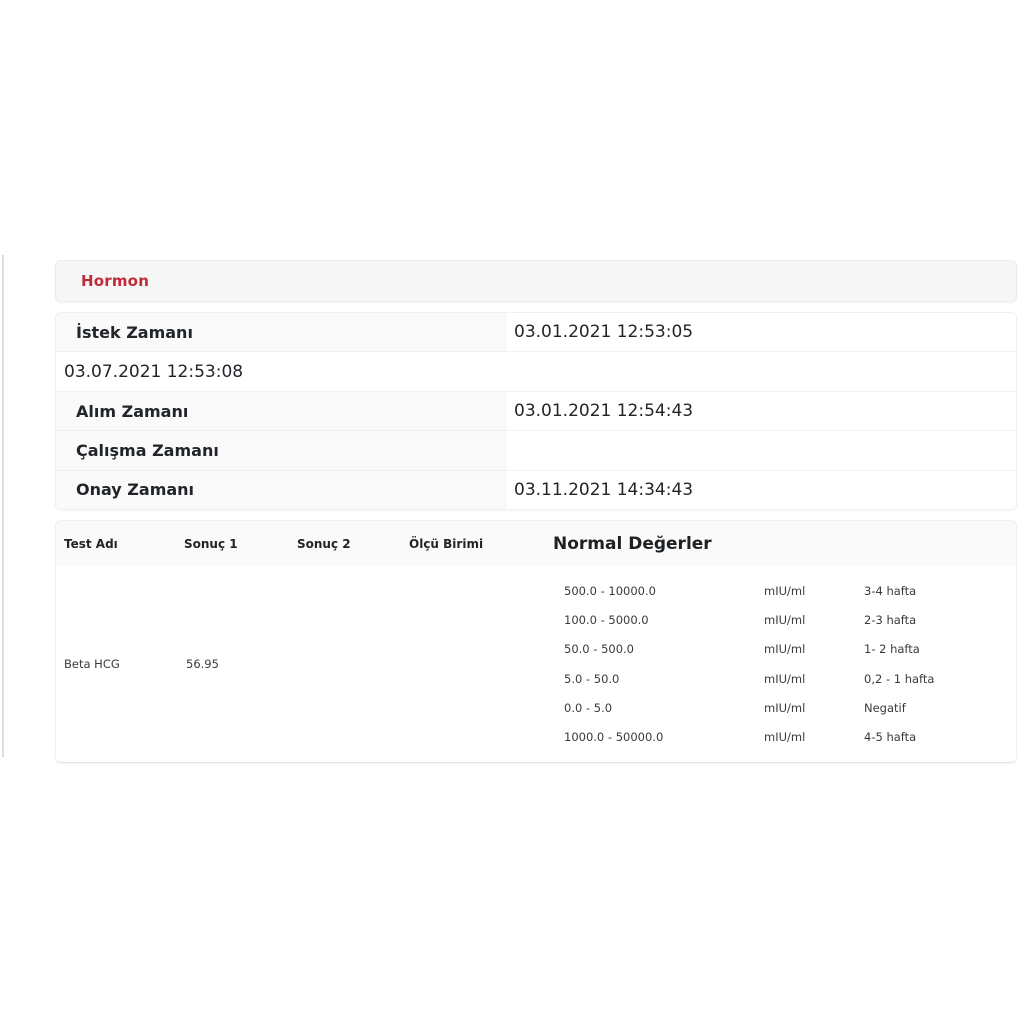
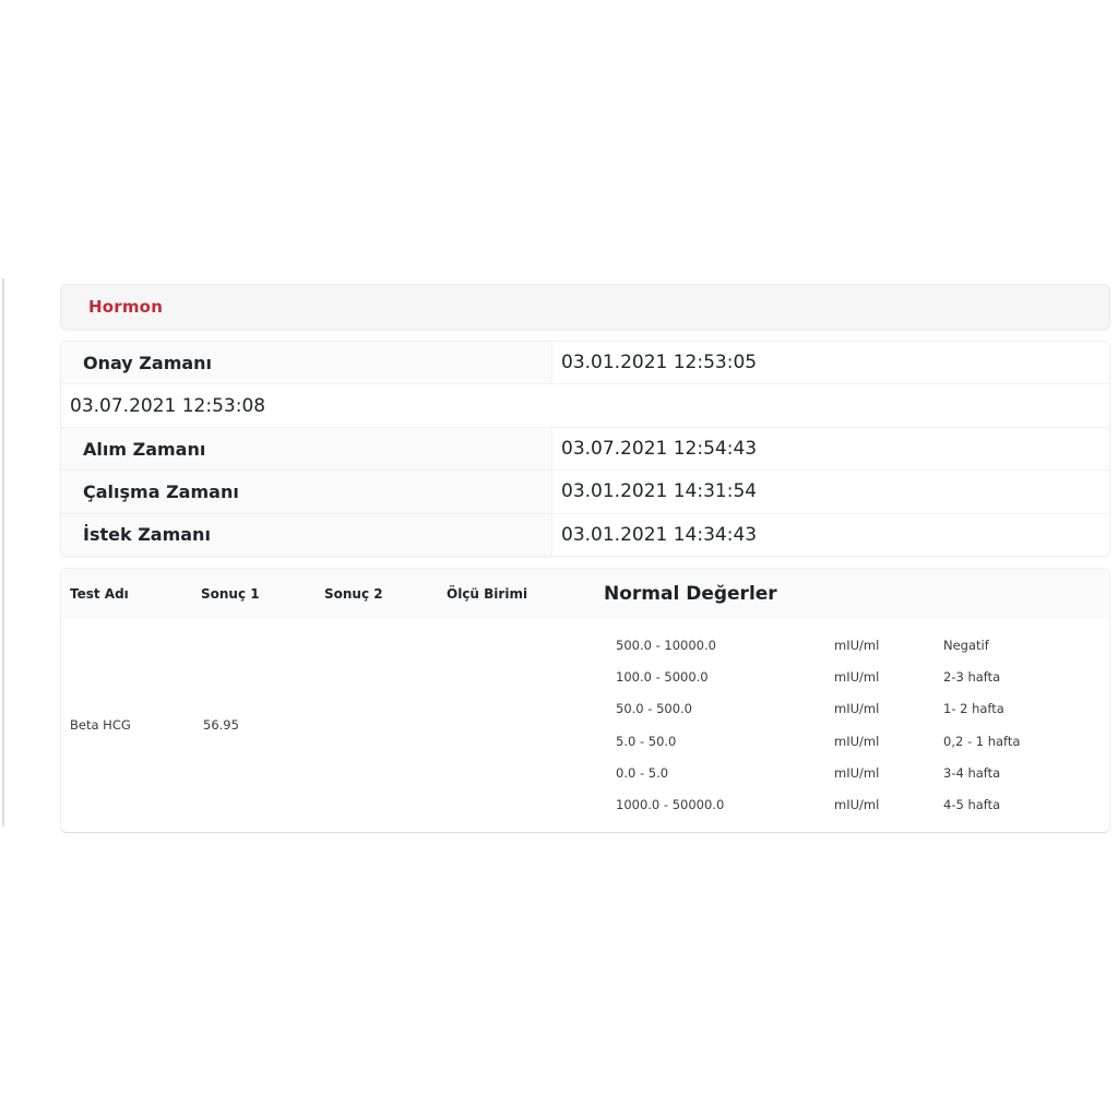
  Hormon
- İstek Zamanı
+ Onay Zamanı
  03.01.2021 12:53:05
  03.07.2021 12:53:08
  Alım Zamanı
- 03.01.2021 12:54:43
+ 03.07.2021 12:54:43
  Çalışma Zamanı
+ 03.01.2021 14:31:54
- Onay Zamanı
+ İstek Zamanı
- 03.11.2021 14:34:43
+ 03.01.2021 14:34:43
  Test Adı
  Sonuç 1
  Sonuç 2
  Ölçü Birimi
  Normal Değerler
  Beta HCG
  56.95
  500.0 - 10000.0
  mIU/ml
- 3-4 hafta
+ Negatif
  100.0 - 5000.0
  mIU/ml
  2-3 hafta
  50.0 - 500.0
  mIU/ml
  1- 2 hafta
  5.0 - 50.0
  mIU/ml
  0,2 - 1 hafta
  0.0 - 5.0
  mIU/ml
- Negatif
+ 3-4 hafta
  1000.0 - 50000.0
  mIU/ml
  4-5 hafta
